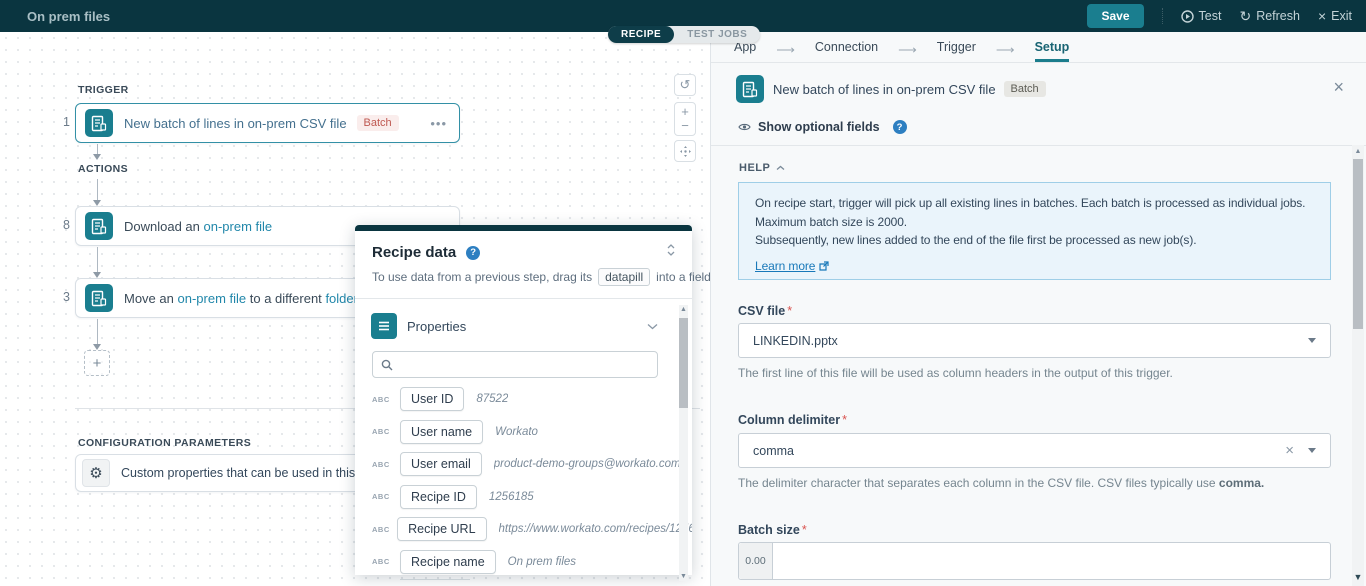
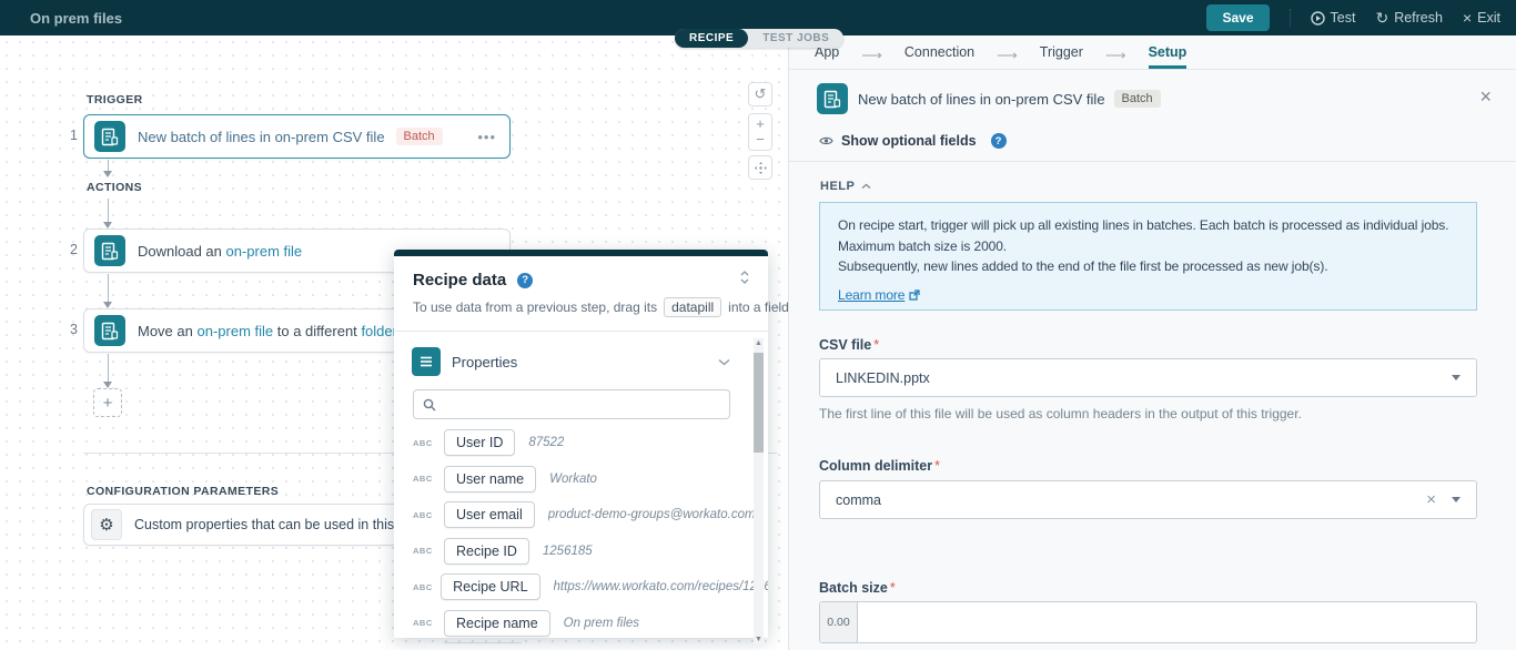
  On prem files
  Save
  Test
  ↻
  Refresh
  ×
  Exit
  RECIPE
  TEST JOBS
  ↺
  +
  −
  TRIGGER
  1
  New batch of lines in on-prem CSV file
  Batch
  •••
  ACTIONS
- 8
+ 2
  Download an on-prem file
  3
  Move an on-prem file to a different folde
  +
  CONFIGURATION PARAMETERS
  ⚙
  Custom properties that can be used in this
  App
  ⟶
  Connection
  ⟶
  Trigger
  ⟶
  Setup
  New batch of lines in on-prem CSV file
  Batch
  ×
  Show optional fields
  ?
  HELP
  On recipe start, trigger will pick up all existing lines in batches. Each batch is processed as individual jobs. Maximum batch size is 2000.
  Subsequently, new lines added to the end of the file first be processed as new job(s).
  Learn more
  CSV file *
  LINKEDIN.pptx
  The first line of this file will be used as column headers in the output of this trigger.
  Column delimiter *
  comma
  ×
- The delimiter character that separates each column in the CSV file. CSV files typically use comma.
  Batch size *
  0.00
- ▼
  Recipe data
  ?
  To use data from a previous step, drag its
  datapill
  into a field
  Properties
  ABC
  User ID
  87522
  ABC
  User name
  Workato
  ABC
  User email
  product-demo-groups@workato.com
  ABC
  Recipe ID
  1256185
  ABC
  Recipe URL
  https://www.workato.com/recipes/16
  ABC
  Recipe name
  On prem files
